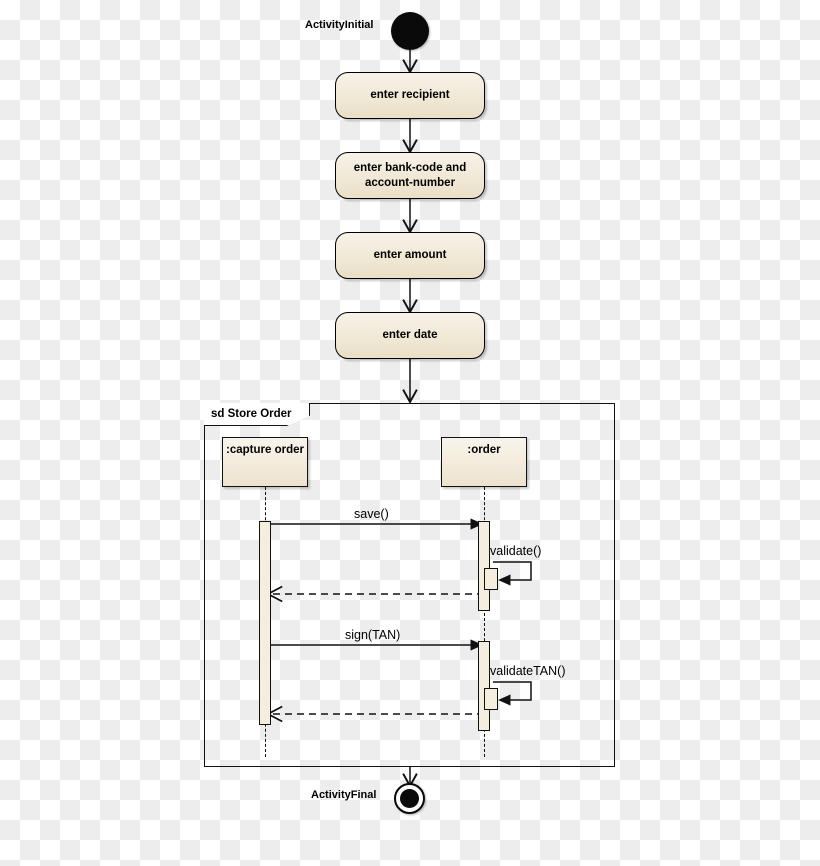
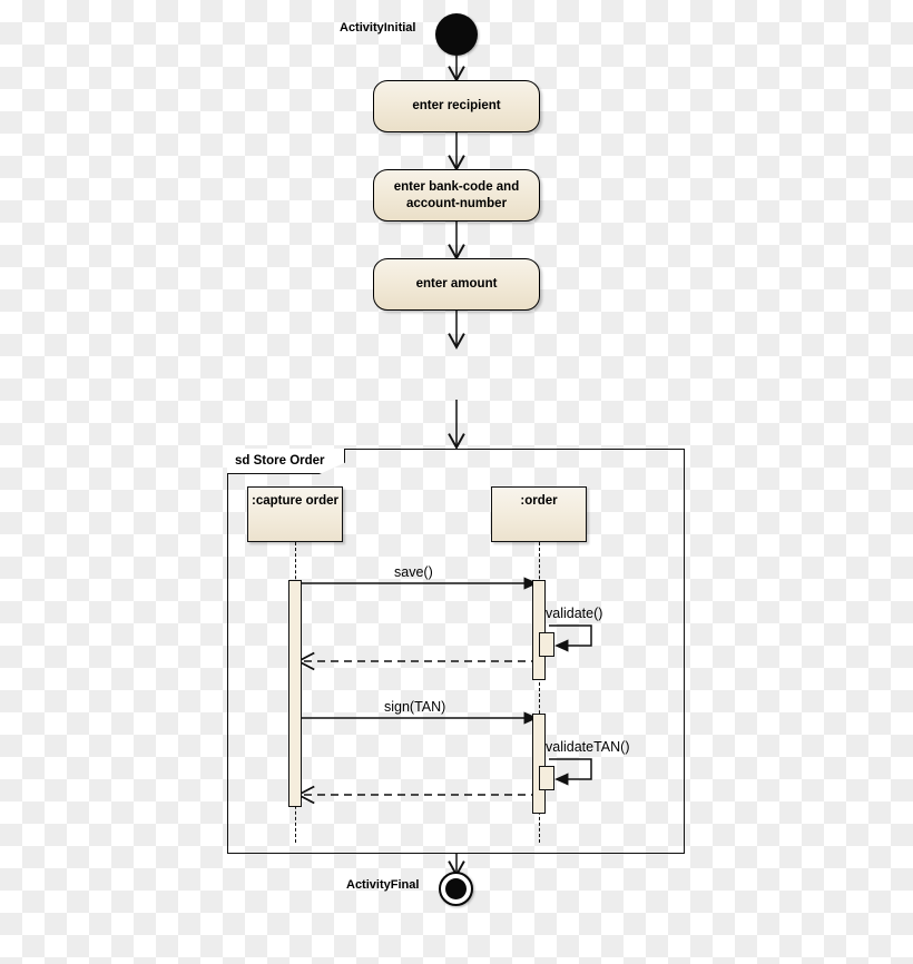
  ActivityInitial
  enter recipient
  enter bank-code and
  account-number
  enter amount
- enter date
  sd Store Order
  :capture order
  :order
  save()
  validate()
  sign(TAN)
  validateTAN()
  ActivityFinal
